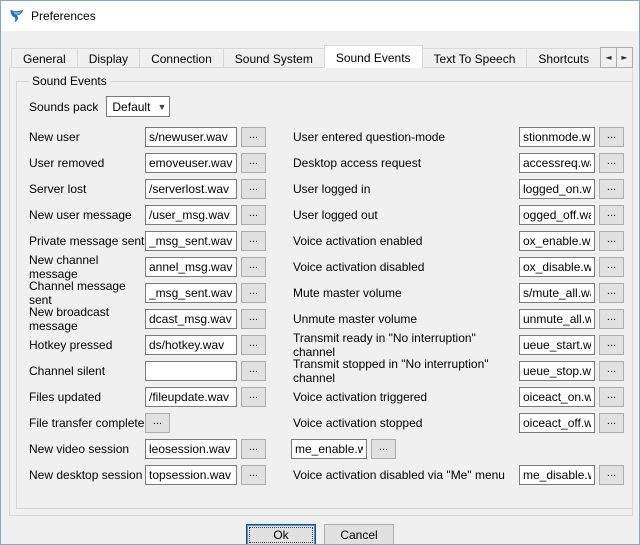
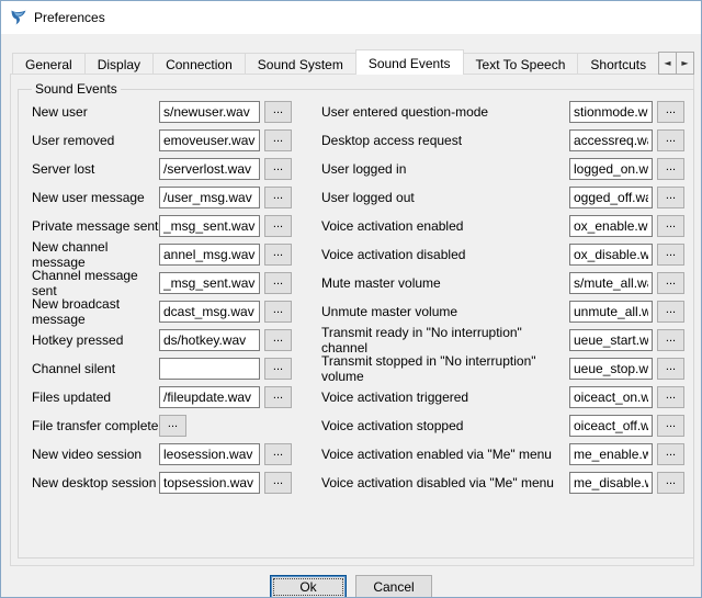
  Preferences
  General
  Display
  Connection
  Sound System
  Sound Events
  Text To Speech
  Shortcuts
  ◄
  ►
  Sound Events
- Sounds pack
- Default
- ▼
  New user
  s/newuser.wav
  ...
  User removed
  emoveuser.wav
  ...
  Server lost
  /serverlost.wav
  ...
  New user message
  /user_msg.wav
  ...
  Private message sent
  _msg_sent.wav
  ...
  New channel message
  annel_msg.wav
  ...
  Channel message sent
  _msg_sent.wav
  ...
  New broadcast message
  dcast_msg.wav
  ...
  Hotkey pressed
  ds/hotkey.wav
  ...
  Channel silent
  ...
  Files updated
  /fileupdate.wav
  ...
  File transfer complete
  ...
  New video session
  leosession.wav
  ...
  New desktop session
  topsession.wav
  ...
  User entered question-mode
  stionmode.w
  ...
  Desktop access request
  accessreq.w
  ...
  User logged in
  logged_on.w
  ...
  User logged out
  ogged_off.w
  ...
  Voice activation enabled
  ox_enable.w
  ...
  Voice activation disabled
  ox_disable.w
  ...
  Mute master volume
  s/mute_all.w
  ...
  Unmute master volume
  unmute_all.w
  ...
  Transmit ready in "No interruption" channel
  ueue_start.w
  ...
- Transmit stopped in "No interruption" channel
+ Transmit stopped in "No interruption" volume
  ueue_stop.w
  ...
  Voice activation triggered
  oiceact_on.w
  ...
  Voice activation stopped
  oiceact_off.w
  ...
+ Voice activation enabled via "Me" menu
  me_enable.w
  ...
  Voice activation disabled via "Me" menu
  me_disable.
  ...
  Ok
  Cancel
